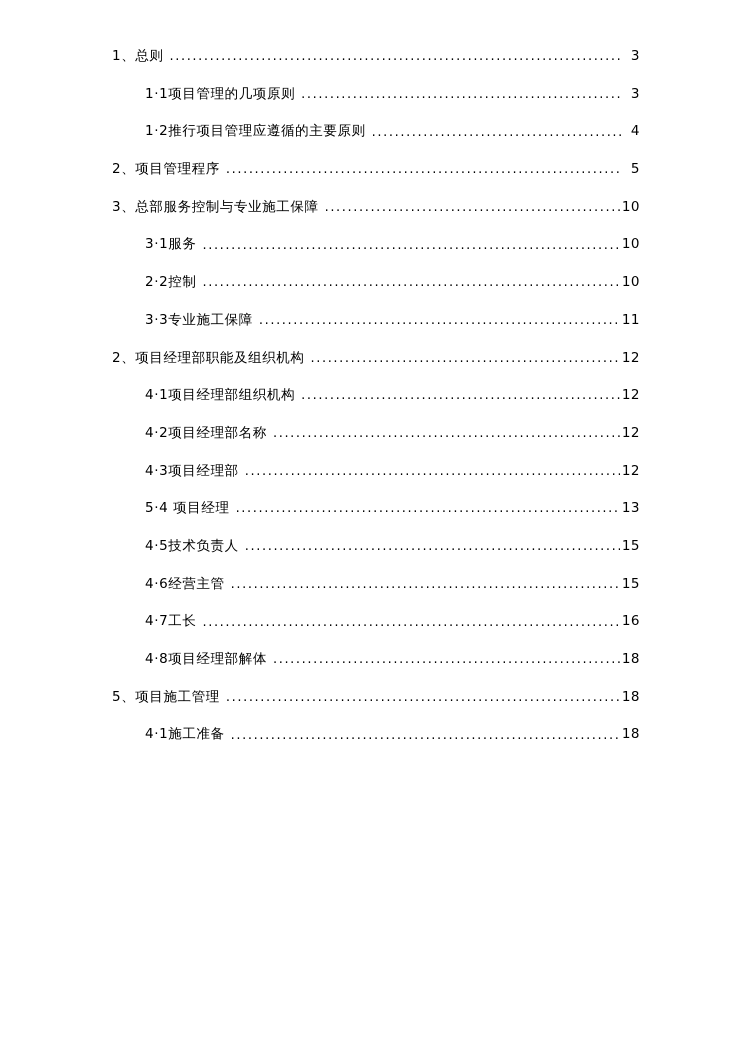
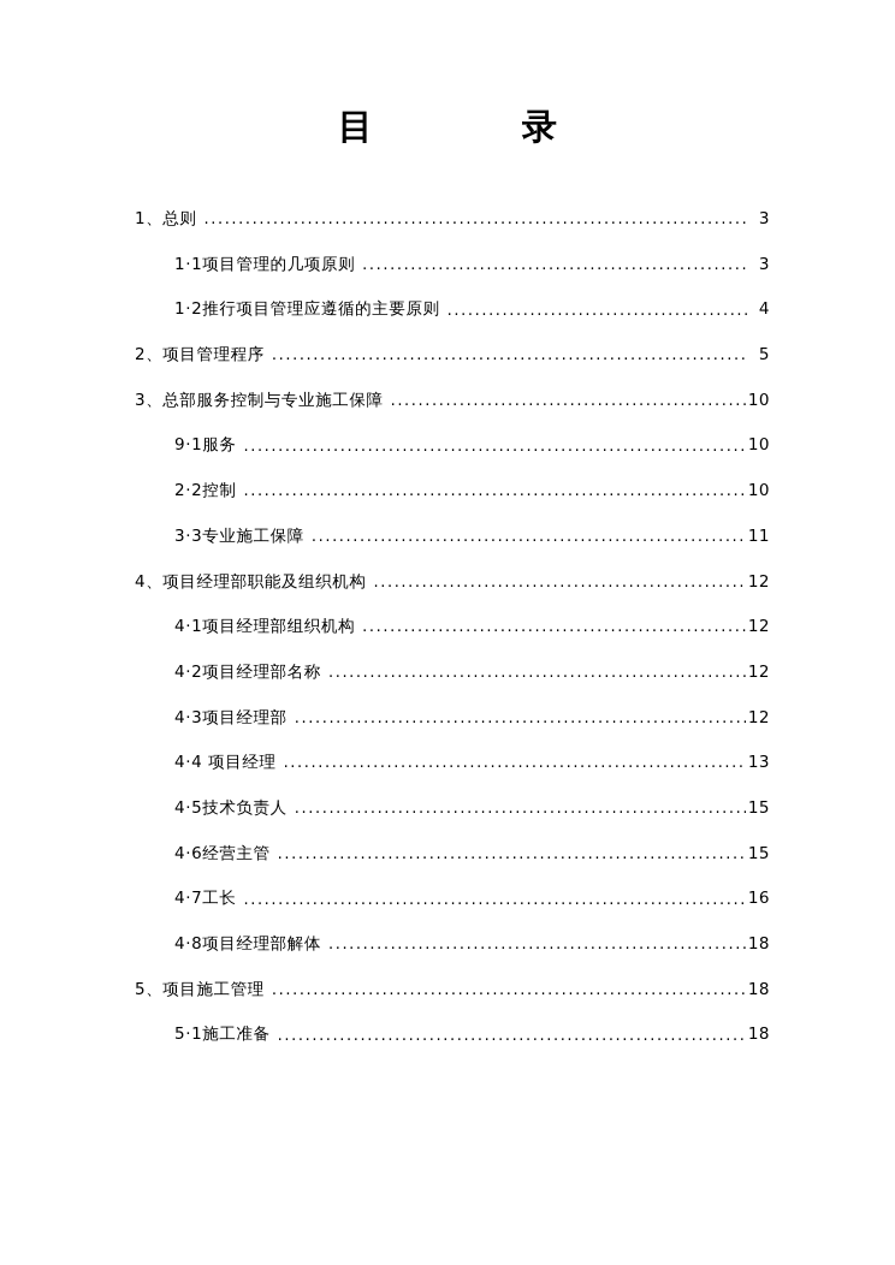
+ 目 录
  1、总则
  ...............................................................................
  3
  1·1项目管理的几项原则
  3
  1·2推行项目管理应遵循的主要原则
  4
  2、项目管理程序
  .....................................................................
  5
  3、总部服务控制与专业施工保障
  10
- 3·1服务
+ 9·1服务
  .........................................................................
  10
  2·2控制
  .........................................................................
  10
  3·3专业施工保障
  ...............................................................
  11
- 2、项目经理部职能及组织机构
+ 4、项目经理部职能及组织机构
  12
  4·1项目经理部组织机构
  12
  4·2项目经理部名称
  12
  4·3项目经理部
  .................................................................
  12
- 5·4 项目经理
+ 4·4 项目经理
  ...................................................................
  13
  4·5技术负责人
  .................................................................
  15
  4·6经营主管
  ....................................................................
  15
  4·7工长
  .........................................................................
  16
  4·8项目经理部解体
  18
  5、项目施工管理
  .....................................................................
  18
- 4·1施工准备
+ 5·1施工准备
  ....................................................................
  18
